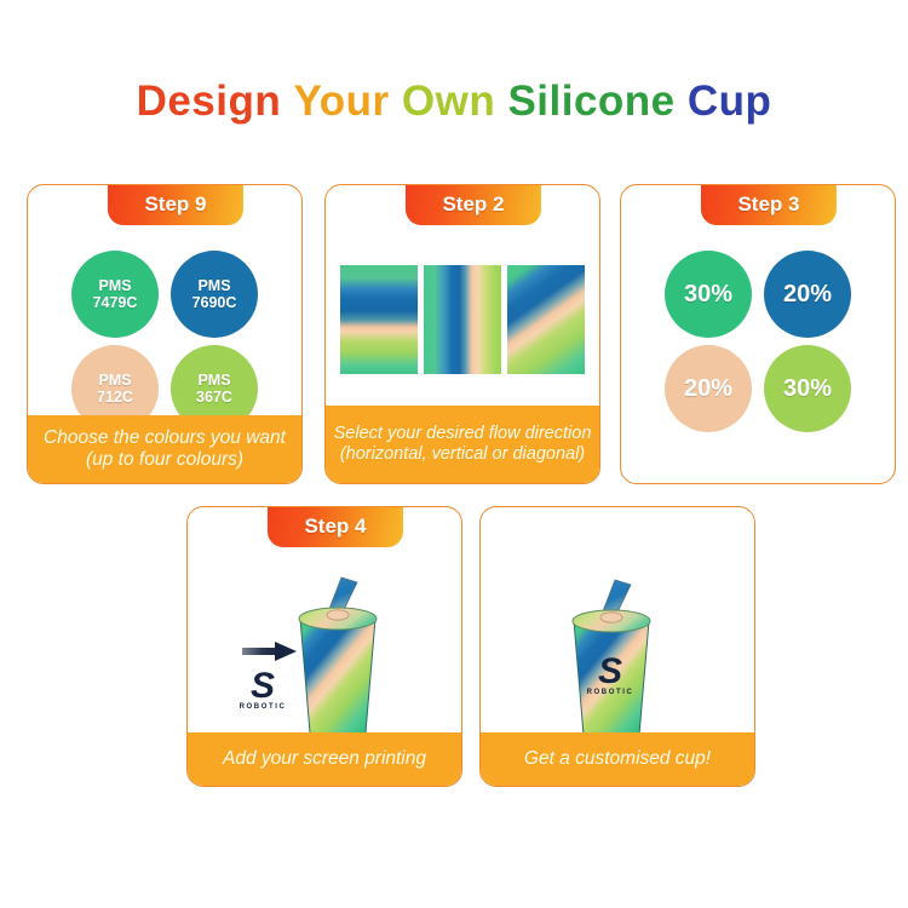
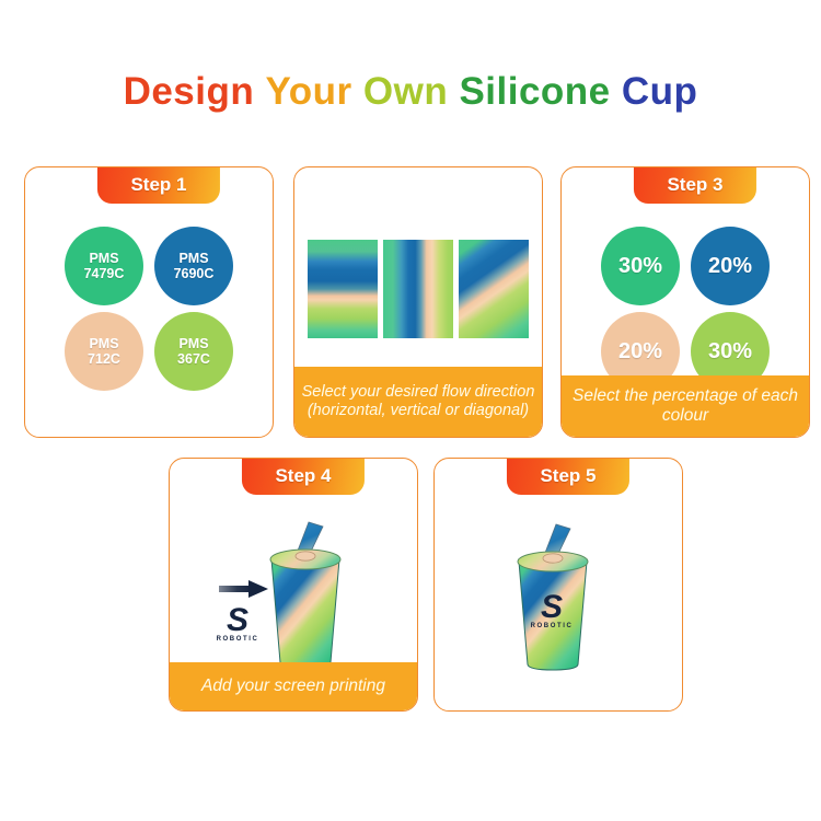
  Design Your Own Silicone Cup
- Step 9
+ Step 1
  PMS
  7479C
  PMS
  7690C
  PMS
  712C
  PMS
  367C
- Choose the colours you want (up to four colours)
- Step 2
  Select your desired flow direction (horizontal, vertical or diagonal)
  Step 3
  30%
  20%
  20%
  30%
+ Select the percentage of each colour
  Step 4
  S
  Add your screen printing
+ Step 5
  S
- Get a customised cup!
